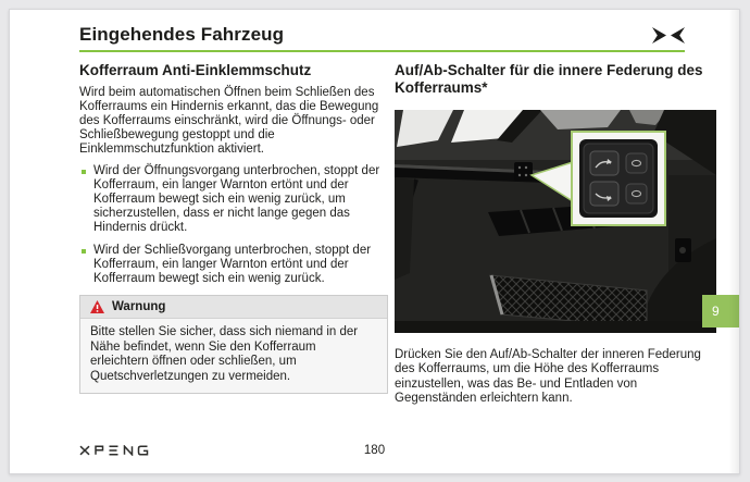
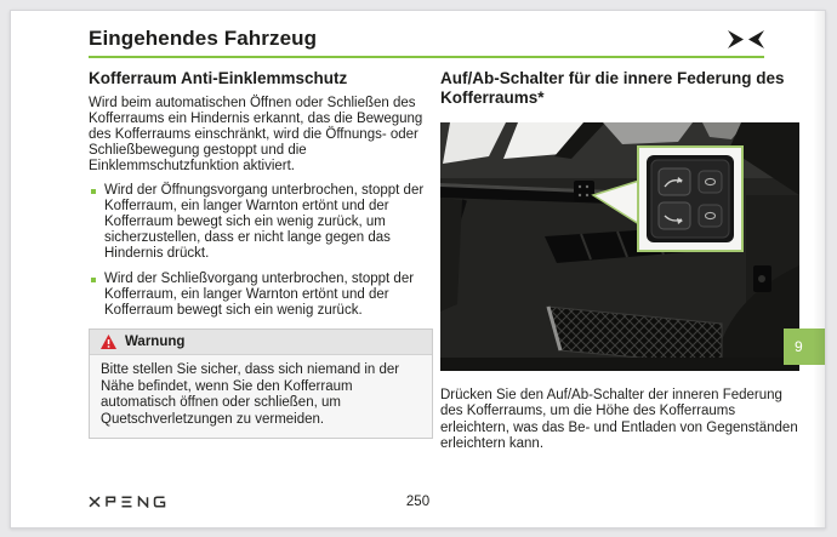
  Eingehendes Fahrzeug
  Kofferraum Anti-Einklemmschutz
- Wird beim automatischen Öffnen beim Schließen des Kofferraums ein Hindernis erkannt, das die Bewegung des Kofferraums einschränkt, wird die Öffnungs- oder Schließbewegung gestoppt und die Einklemmschutzfunktion aktiviert.
+ Wird beim automatischen Öffnen oder Schließen des Kofferraums ein Hindernis erkannt, das die Bewegung des Kofferraums einschränkt, wird die Öffnungs- oder Schließbewegung gestoppt und die Einklemmschutzfunktion aktiviert.
  Wird der Öffnungsvorgang unterbrochen, stoppt der Kofferraum, ein langer Warnton ertönt und der Kofferraum bewegt sich ein wenig zurück, um sicherzustellen, dass er nicht lange gegen das Hindernis drückt.
  Wird der Schließvorgang unterbrochen, stoppt der Kofferraum, ein langer Warnton ertönt und der Kofferraum bewegt sich ein wenig zurück.
  Warnung
- Bitte stellen Sie sicher, dass sich niemand in der Nähe befindet, wenn Sie den Kofferraum erleichtern öffnen oder schließen, um Quetschverletzungen zu vermeiden.
+ Bitte stellen Sie sicher, dass sich niemand in der Nähe befindet, wenn Sie den Kofferraum automatisch öffnen oder schließen, um Quetschverletzungen zu vermeiden.
  Auf/Ab-Schalter für die innere Federung des Kofferraums*
- Drücken Sie den Auf/Ab-Schalter der inneren Federung des Kofferraums, um die Höhe des Kofferraums einzustellen, was das Be- und Entladen von Gegenständen erleichtern kann.
+ Drücken Sie den Auf/Ab-Schalter der inneren Federung des Kofferraums, um die Höhe des Kofferraums erleichtern, was das Be- und Entladen von Gegenständen erleichtern kann.
  9
- 180
+ 250
